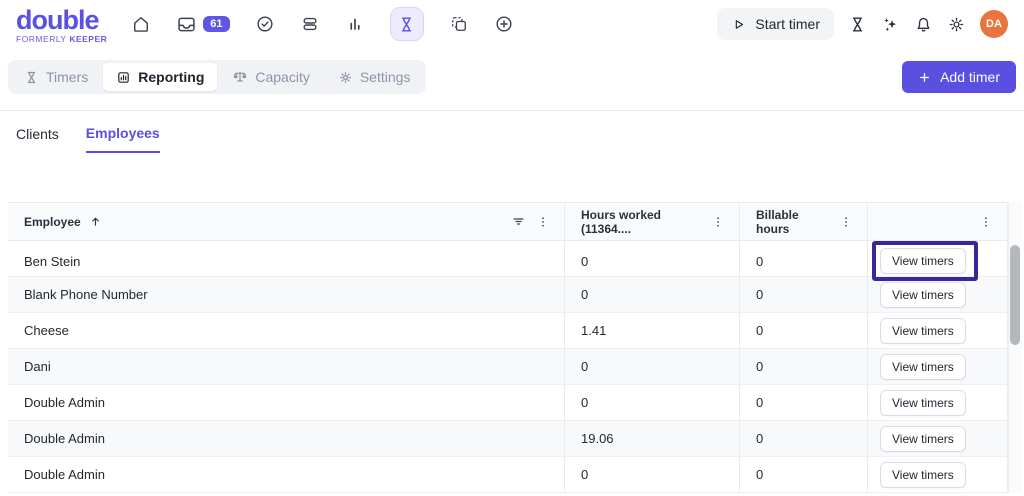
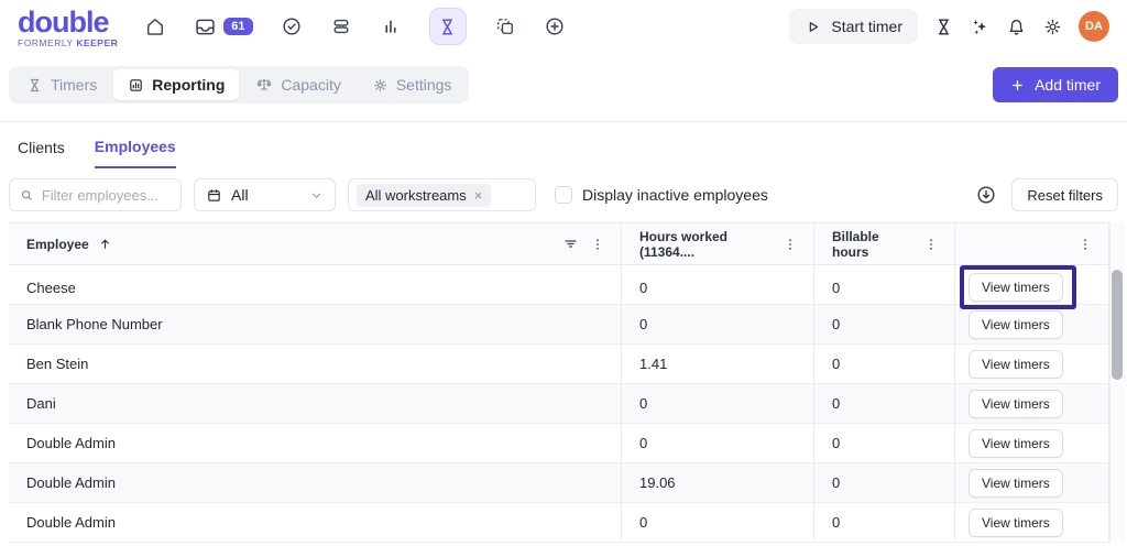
  double
  FORMERLY KEEPER
  61
  Start timer
  DA
  Timers
  Reporting
  Capacity
  Settings
  Add timer
  Clients
  Employees
+ Filter employees...
+ All
+ All workstreams
+ ×
+ Display inactive employees
+ Reset filters
  Employee
  Hours worked (11364....
  Billable hours
- Ben Stein
+ Cheese
  0
  0
  View timers
  Blank Phone Number
  0
  0
  View timers
- Cheese
+ Ben Stein
  1.41
  0
  View timers
  Dani
  0
  0
  View timers
  Double Admin
  0
  0
  View timers
  Double Admin
  19.06
  0
  View timers
  Double Admin
  0
  0
  View timers
